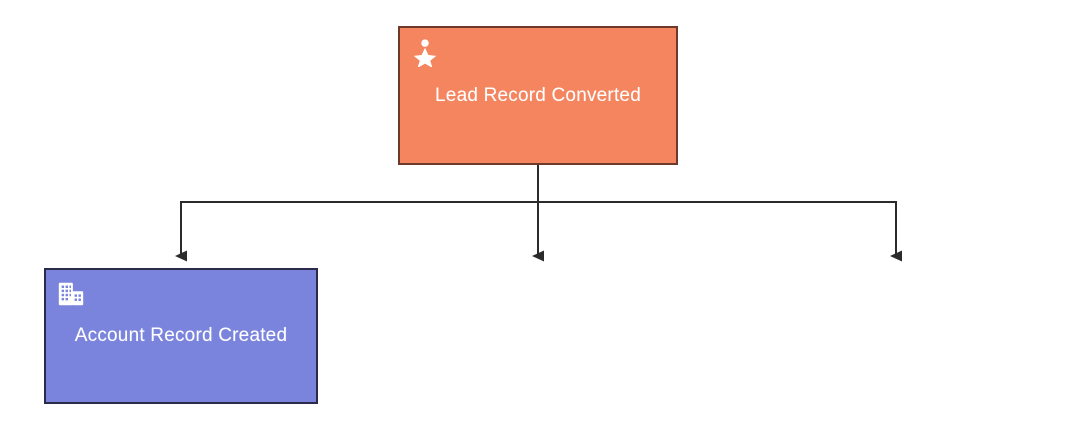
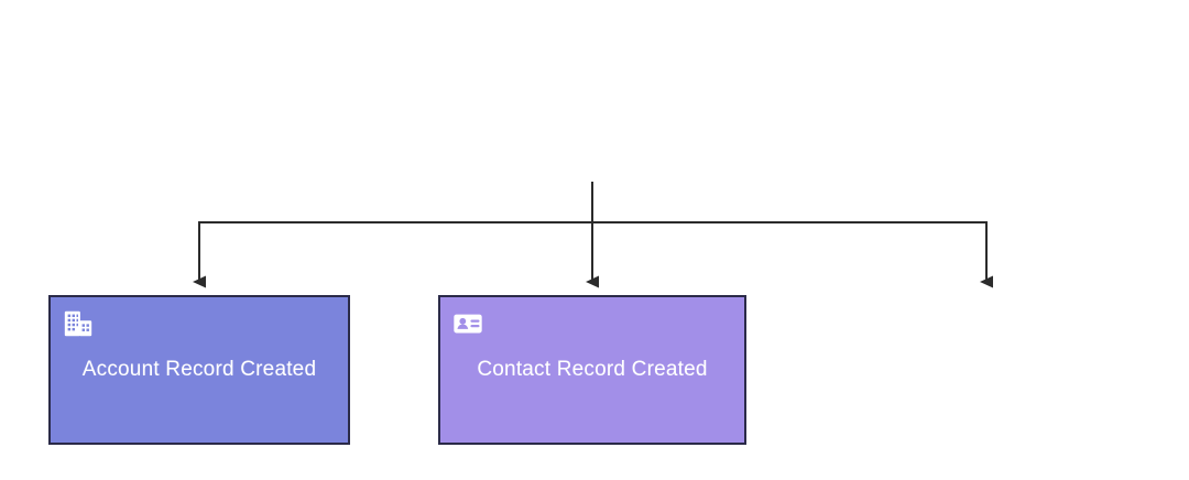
- Lead Record Converted
  Account Record Created
+ Contact Record Created
